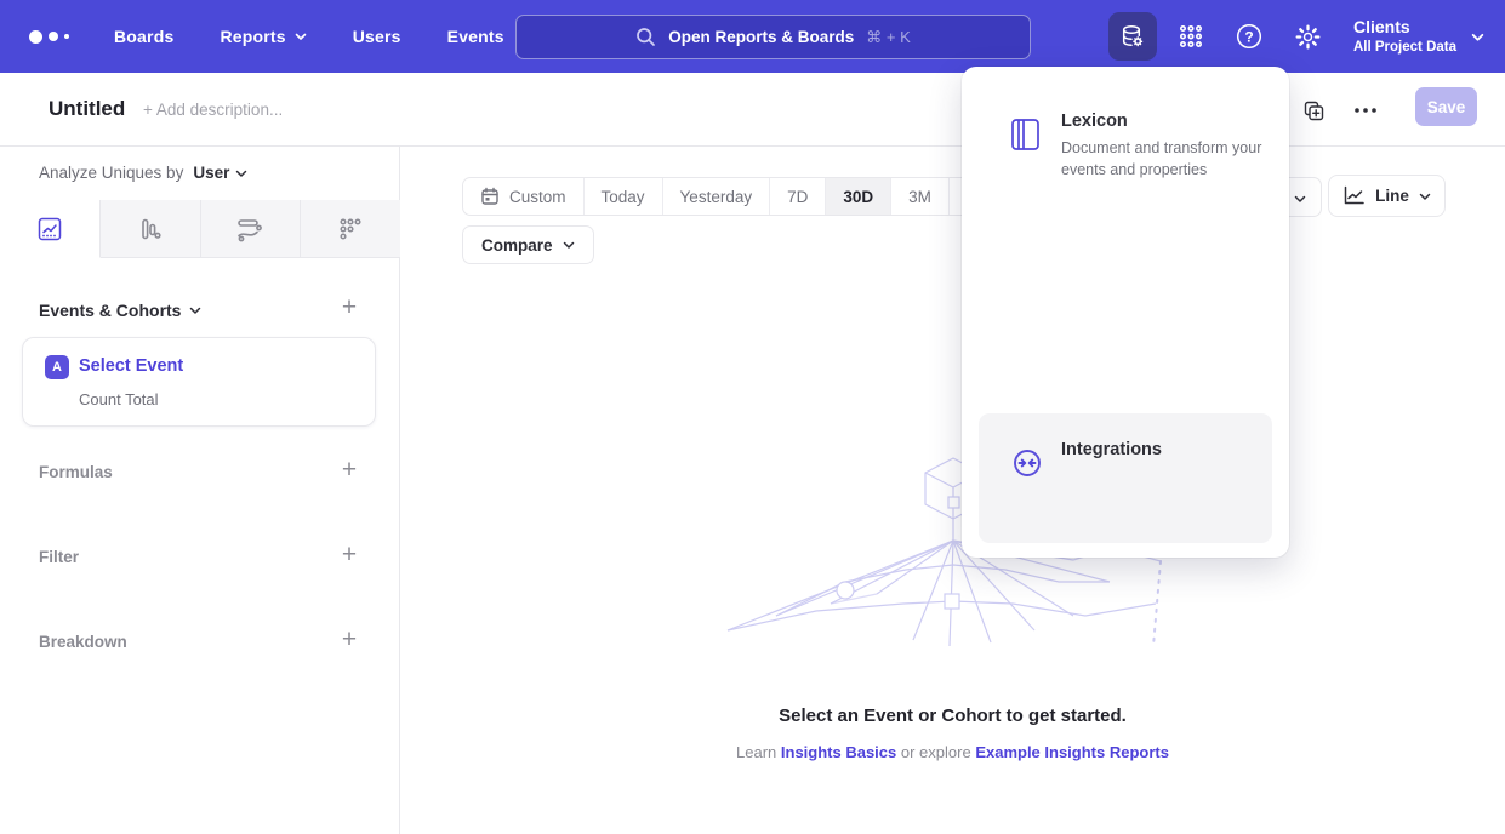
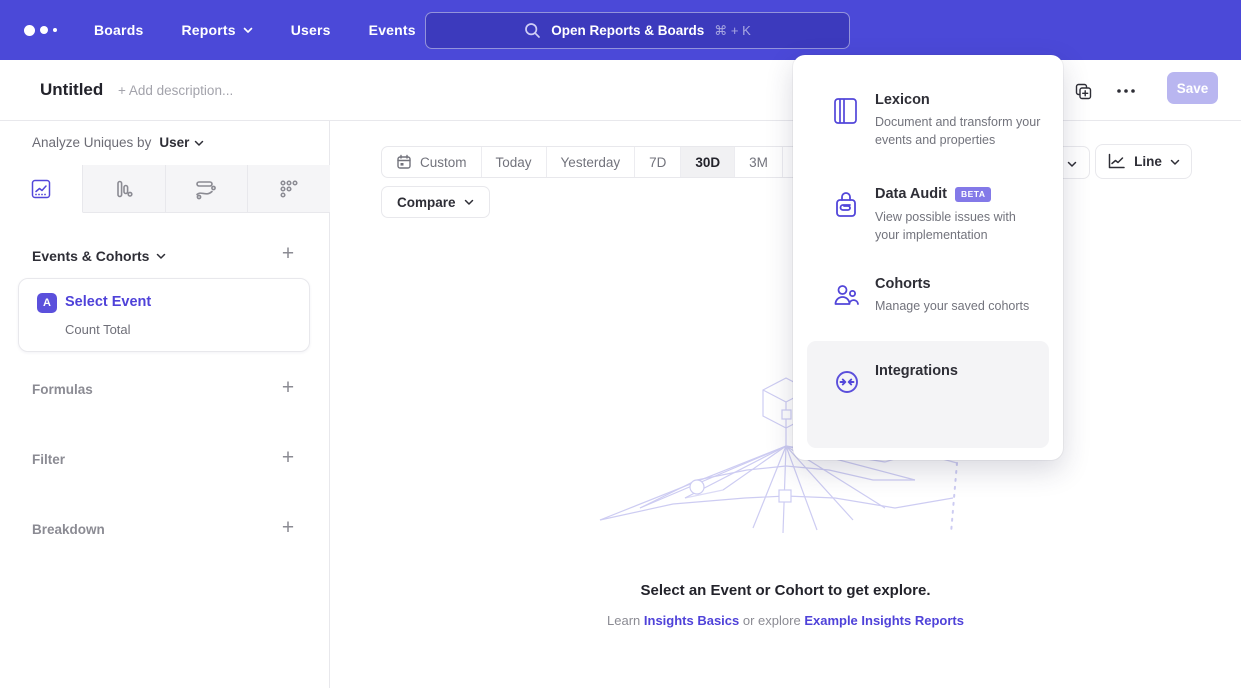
  Boards
  Reports
  Users
  Events
  Open Reports & Boards
  ⌘ + K
- ?
- Clients
- All Project Data
  Untitled
  + Add description...
  Save
  Analyze Uniques by
  User
  Events & Cohorts
  +
  A
  Select Event
  Count Total
  Formulas
  +
  Filter
  +
  Breakdown
  +
  Custom
  Today
  Yesterday
  7D
  30D
  3M
  Compare
  Line
- Select an Event or Cohort to get started.
+ Select an Event or Cohort to get explore.
  Learn Insights Basics or explore Example Insights Reports
  Lexicon
  Document and transform your events and properties
+ Data Audit
+ BETA
+ View possible issues with your implementation
+ Cohorts
+ Manage your saved cohorts
  Integrations
